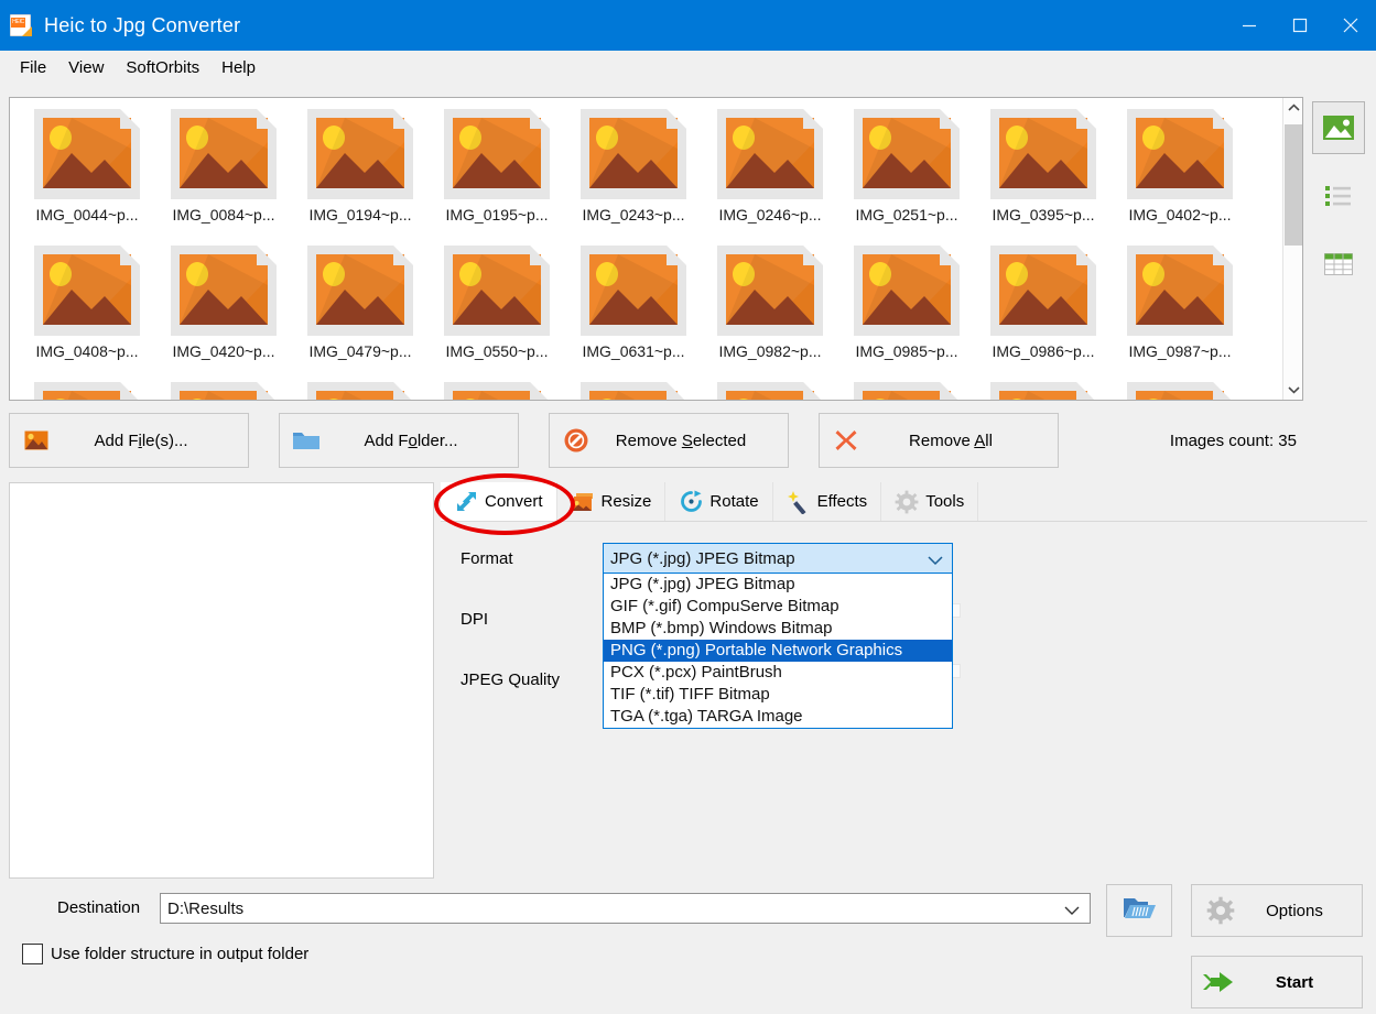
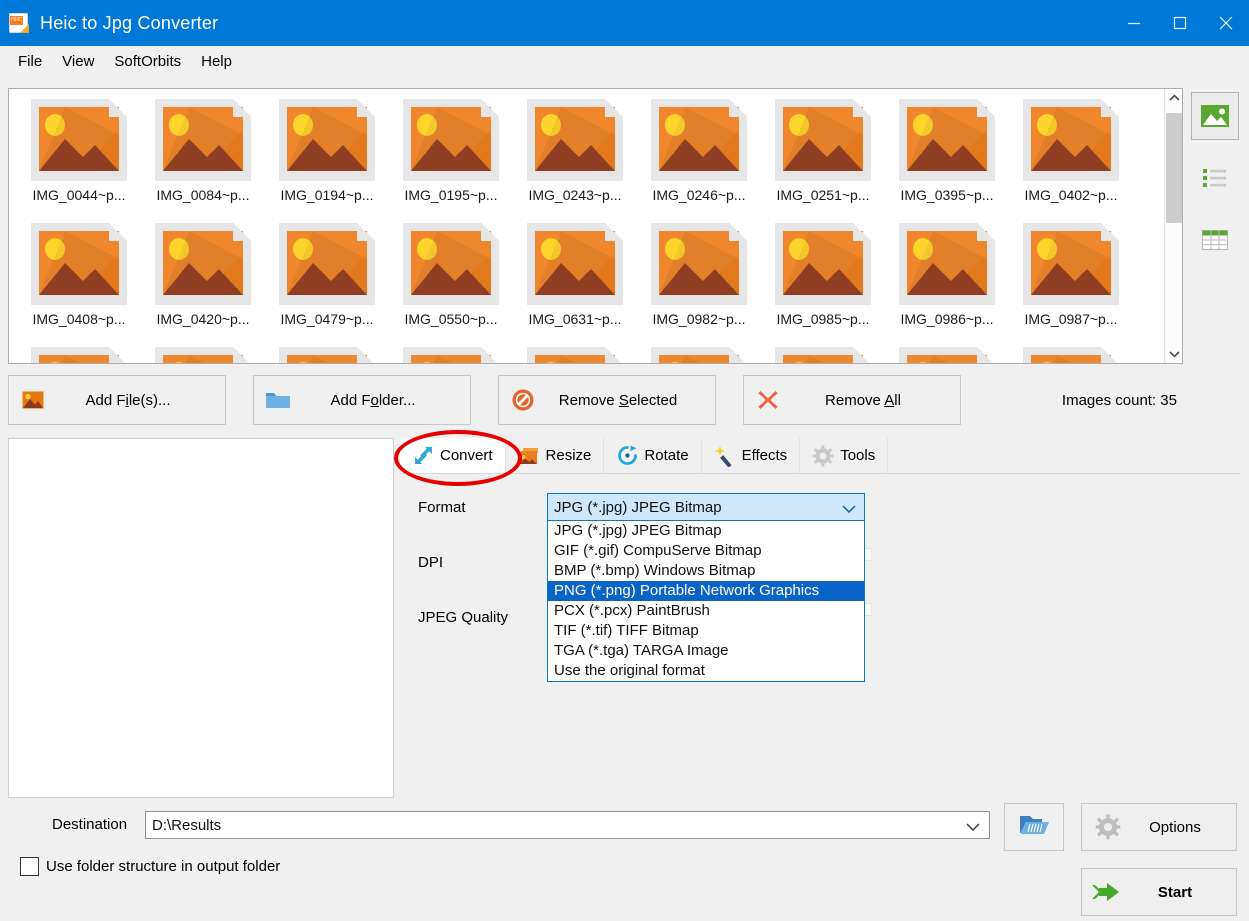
  Heic to Jpg Converter
  File
  View
  SoftOrbits
  Help
  IMG_0044~p...
  IMG_0084~p...
  IMG_0194~p...
  IMG_0195~p...
  IMG_0243~p...
  IMG_0246~p...
  IMG_0251~p...
  IMG_0395~p...
  IMG_0402~p...
  IMG_0408~p...
  IMG_0420~p...
  IMG_0479~p...
  IMG_0550~p...
  IMG_0631~p...
  IMG_0982~p...
  IMG_0985~p...
  IMG_0986~p...
  IMG_0987~p...
  Add File(s)...
  Add Folder...
  Remove Selected
  Remove All
  Images count: 35
  Convert
  Resize
  Rotate
  Effects
  Tools
  Format
  DPI
  JPEG Quality
  JPG (*.jpg) JPEG Bitmap
  JPG (*.jpg) JPEG Bitmap
  GIF (*.gif) CompuServe Bitmap
  BMP (*.bmp) Windows Bitmap
  PNG (*.png) Portable Network Graphics
  PCX (*.pcx) PaintBrush
  TIF (*.tif) TIFF Bitmap
  TGA (*.tga) TARGA Image
+ Use the original format
  Destination
  D:\Results
  Options
  Start
  Use folder structure in output folder
